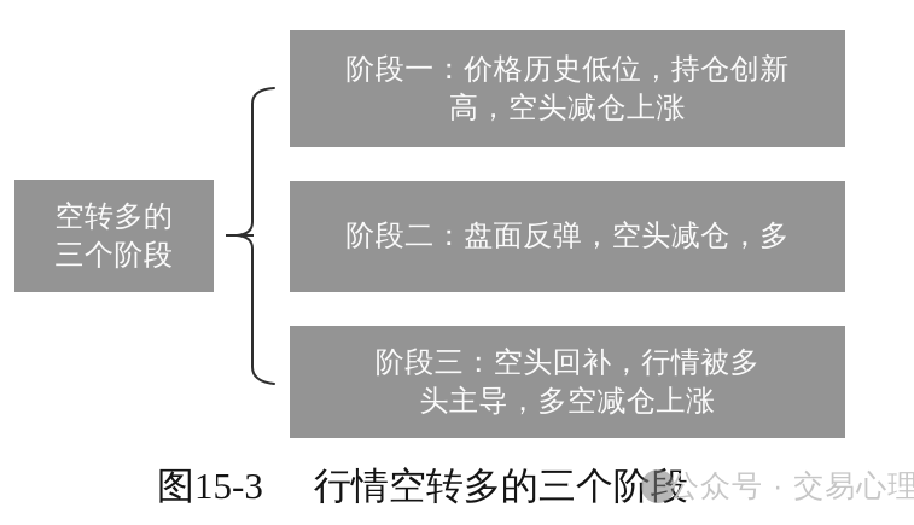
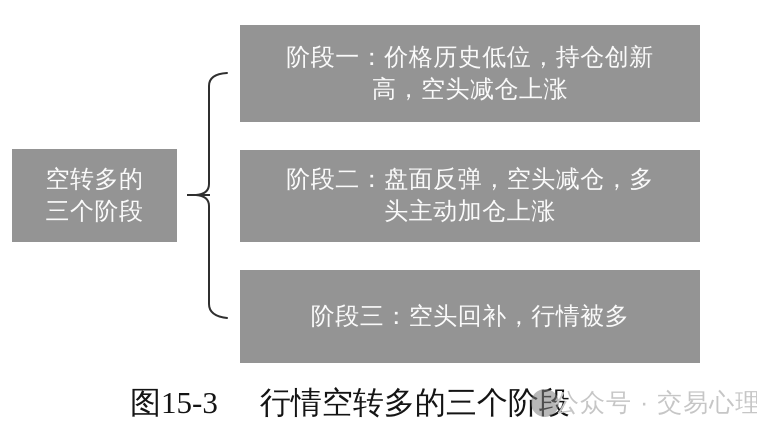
  空转多的
  三个阶段
  阶段一：价格历史低位，持仓创新
  高，空头减仓上涨
  阶段二：盘面反弹，空头减仓，多
+ 头主动加仓上涨
  阶段三：空头回补，行情被多
- 头主导，多空减仓上涨
  图15-3 行情空转多的三个阶段
  公众号 · 交易心理
